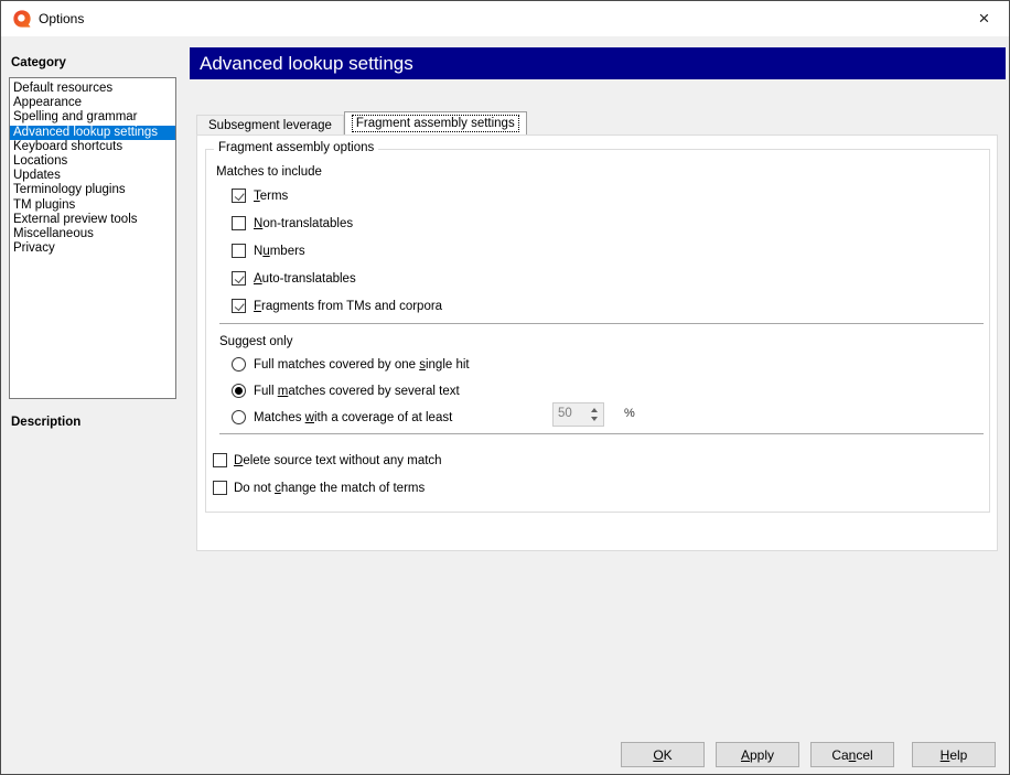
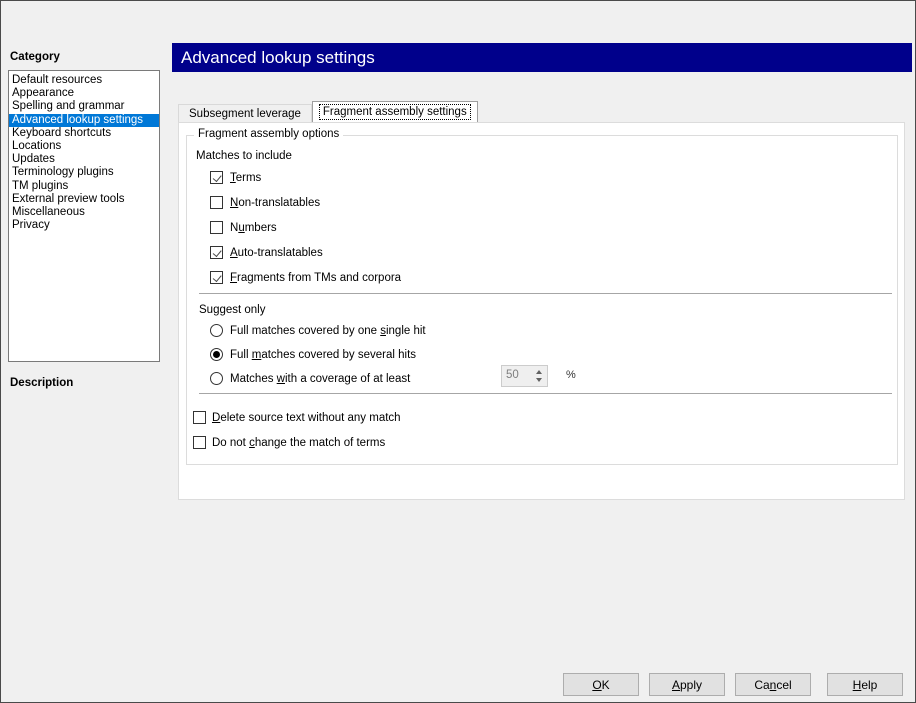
- Options
- ×
  Category
  Default resources
  Appearance
  Spelling and grammar
  Advanced lookup settings
  Keyboard shortcuts
  Locations
  Updates
  Terminology plugins
  TM plugins
  External preview tools
  Miscellaneous
  Privacy
  Description
  Advanced lookup settings
  Subsegment leverage
  Fragment assembly settings
  Fragment assembly options
  Matches to include
  Terms
  Non-translatables
  Numbers
  Auto-translatables
  Fragments from TMs and corpora
  Suggest only
  Full matches covered by one single hit
- Full matches covered by several text
+ Full matches covered by several hits
  Matches with a coverage of at least
  50
  %
  Delete source text without any match
  Do not change the match of terms
  OK
  Apply
  Cancel
  Help
